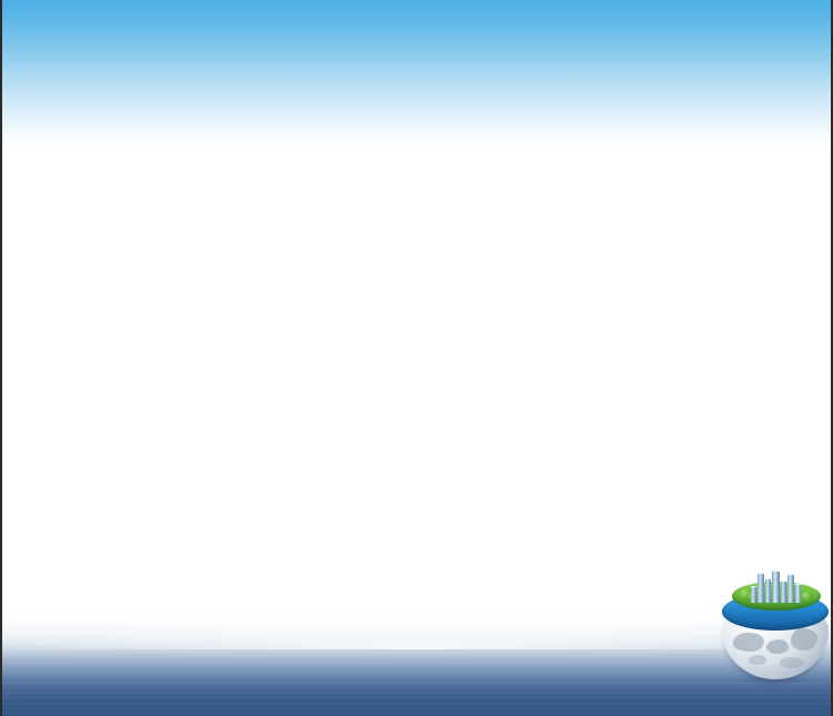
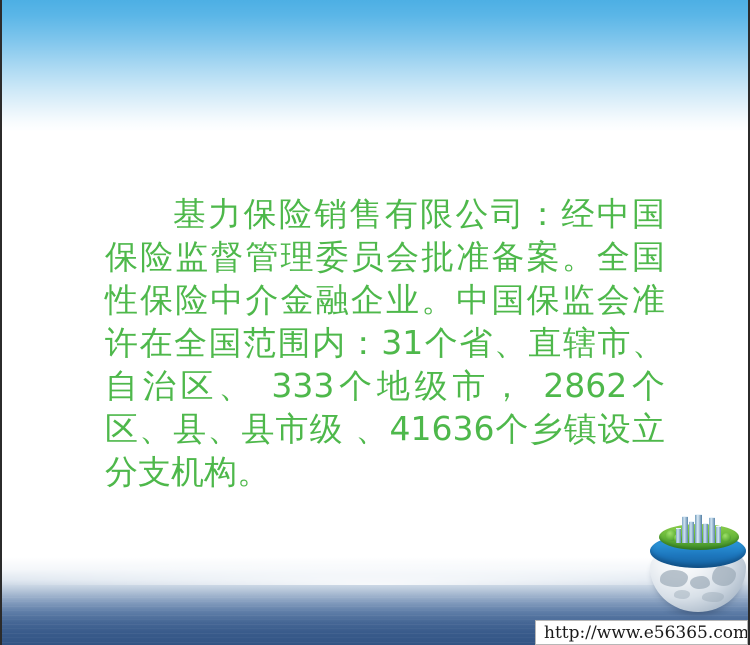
+ 基力保险销售有限公司：经中国保险监督管理委员会批准备案。全国性保险中介金融企业。中国保监会准许在全国范围内：31个省、直辖市、自治区、 333个地级市， 2862个区、县、县市级 、41636个乡镇设立分支机构。
+ http://www.e56365.com
